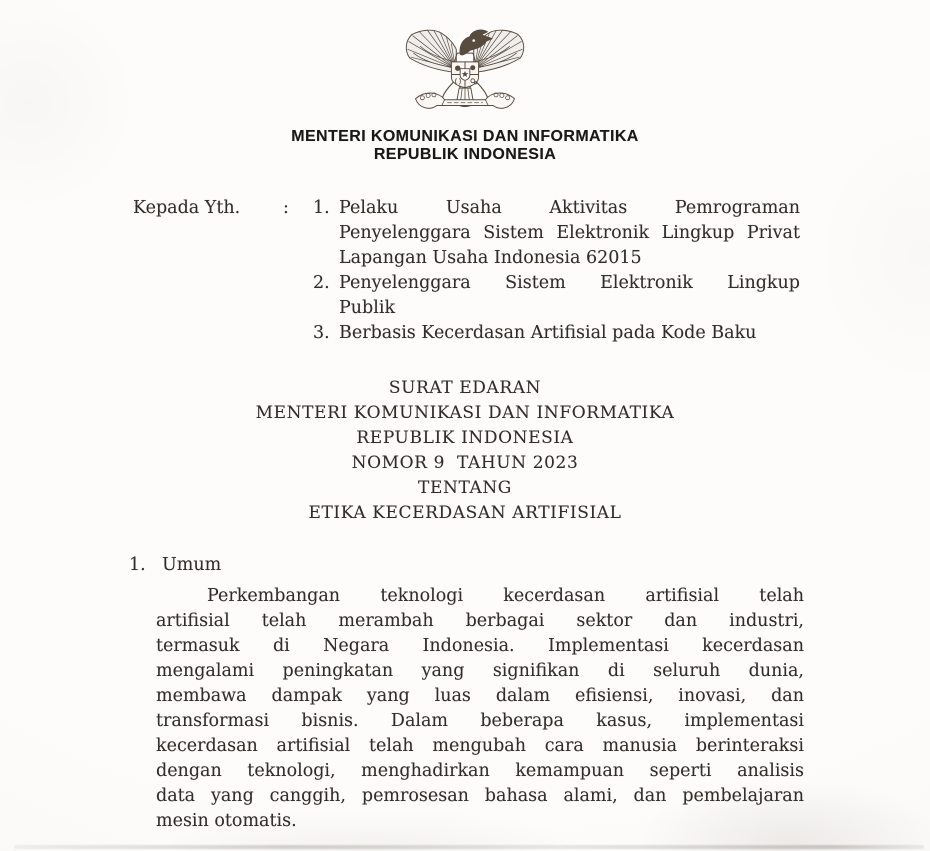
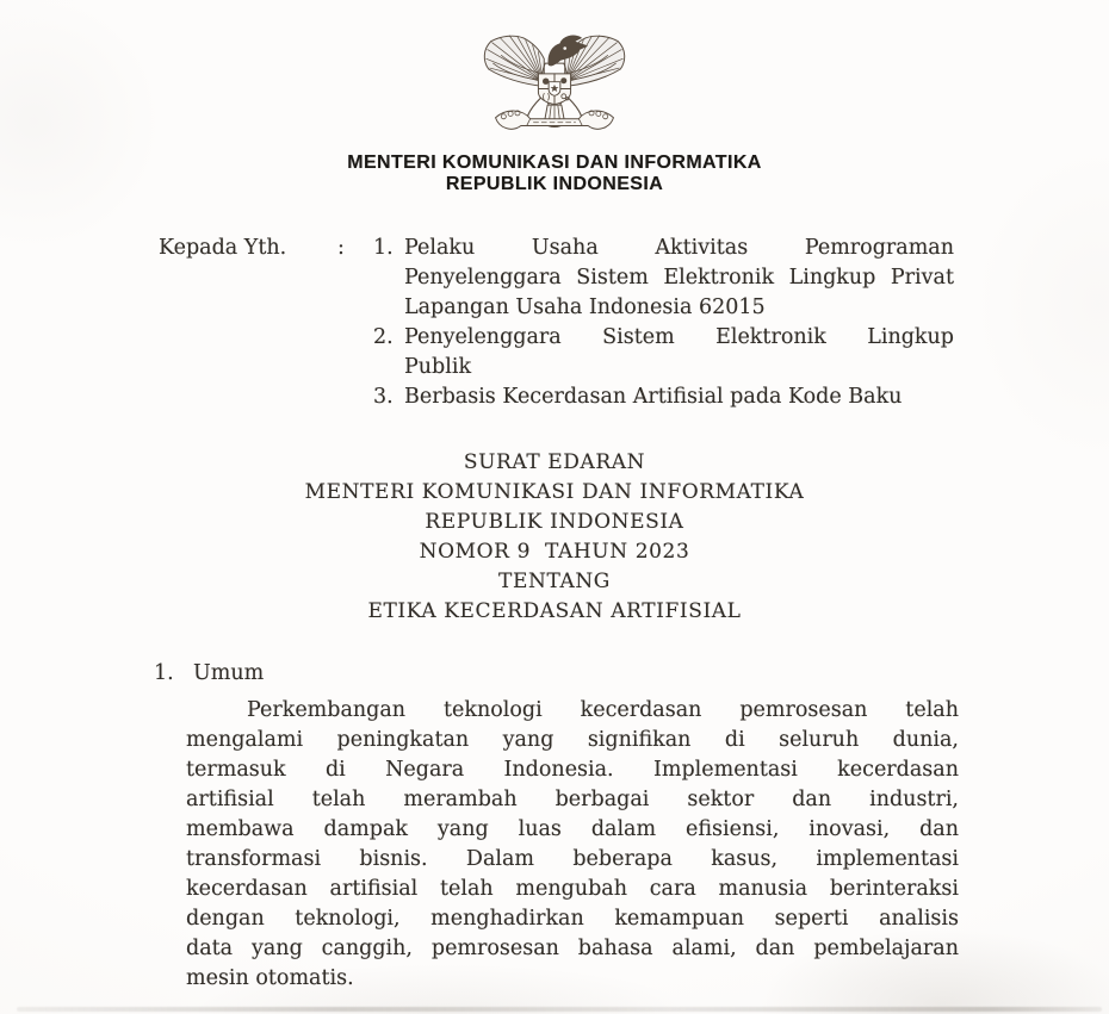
  MENTERI KOMUNIKASI DAN INFORMATIKA
  REPUBLIK INDONESIA
  Kepada Yth.
  :
  1.
  Pelaku Usaha Aktivitas Pemrograman
  Penyelenggara Sistem Elektronik Lingkup Privat
  Lapangan Usaha Indonesia 62015
  2.
  Penyelenggara Sistem Elektronik Lingkup
  Publik
  3.
  Berbasis Kecerdasan Artifisial pada Kode Baku
  SURAT EDARAN
  MENTERI KOMUNIKASI DAN INFORMATIKA
  REPUBLIK INDONESIA
  NOMOR 9 TAHUN 2023
  TENTANG
  ETIKA KECERDASAN ARTIFISIAL
  1.
  Umum
- Perkembangan teknologi kecerdasan artifisial telah
+ Perkembangan teknologi kecerdasan pemrosesan telah
- artifisial telah merambah berbagai sektor dan industri,
+ mengalami peningkatan yang signifikan di seluruh dunia,
  termasuk di Negara Indonesia. Implementasi kecerdasan
- mengalami peningkatan yang signifikan di seluruh dunia,
+ artifisial telah merambah berbagai sektor dan industri,
  membawa dampak yang luas dalam efisiensi, inovasi, dan
  transformasi bisnis. Dalam beberapa kasus, implementasi
  kecerdasan artifisial telah mengubah cara manusia berinteraksi
  dengan teknologi, menghadirkan kemampuan seperti analisis
  data yang canggih, pemrosesan bahasa alami, dan pembelajaran
  mesin otomatis.
